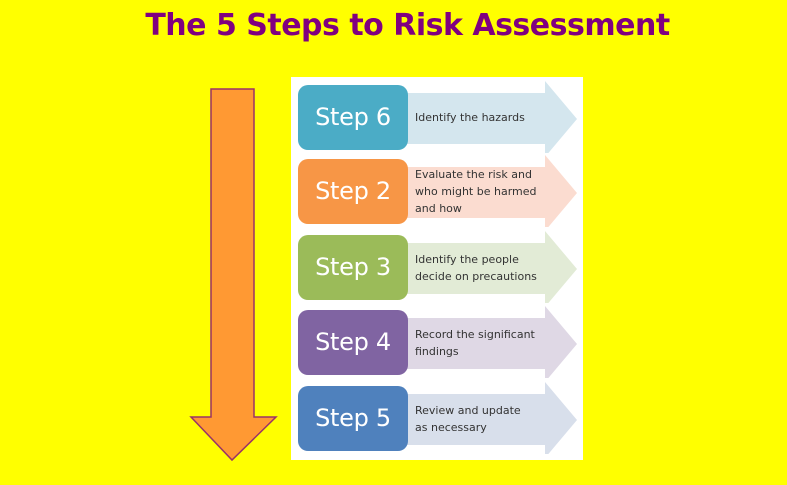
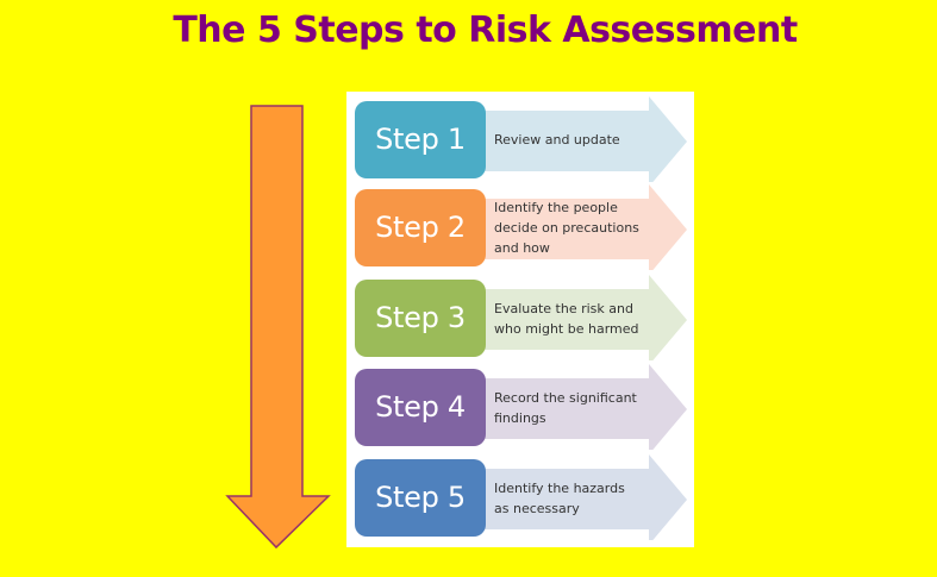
  The 5 Steps to Risk Assessment
- Step 6
+ Step 1
- Identify the hazards
+ Review and update
  Step 2
- Evaluate the risk and
+ Identify the people
- who might be harmed
+ decide on precautions
  and how
  Step 3
- Identify the people
+ Evaluate the risk and
- decide on precautions
+ who might be harmed
  Step 4
  Record the significant
  findings
  Step 5
- Review and update
+ Identify the hazards
  as necessary
